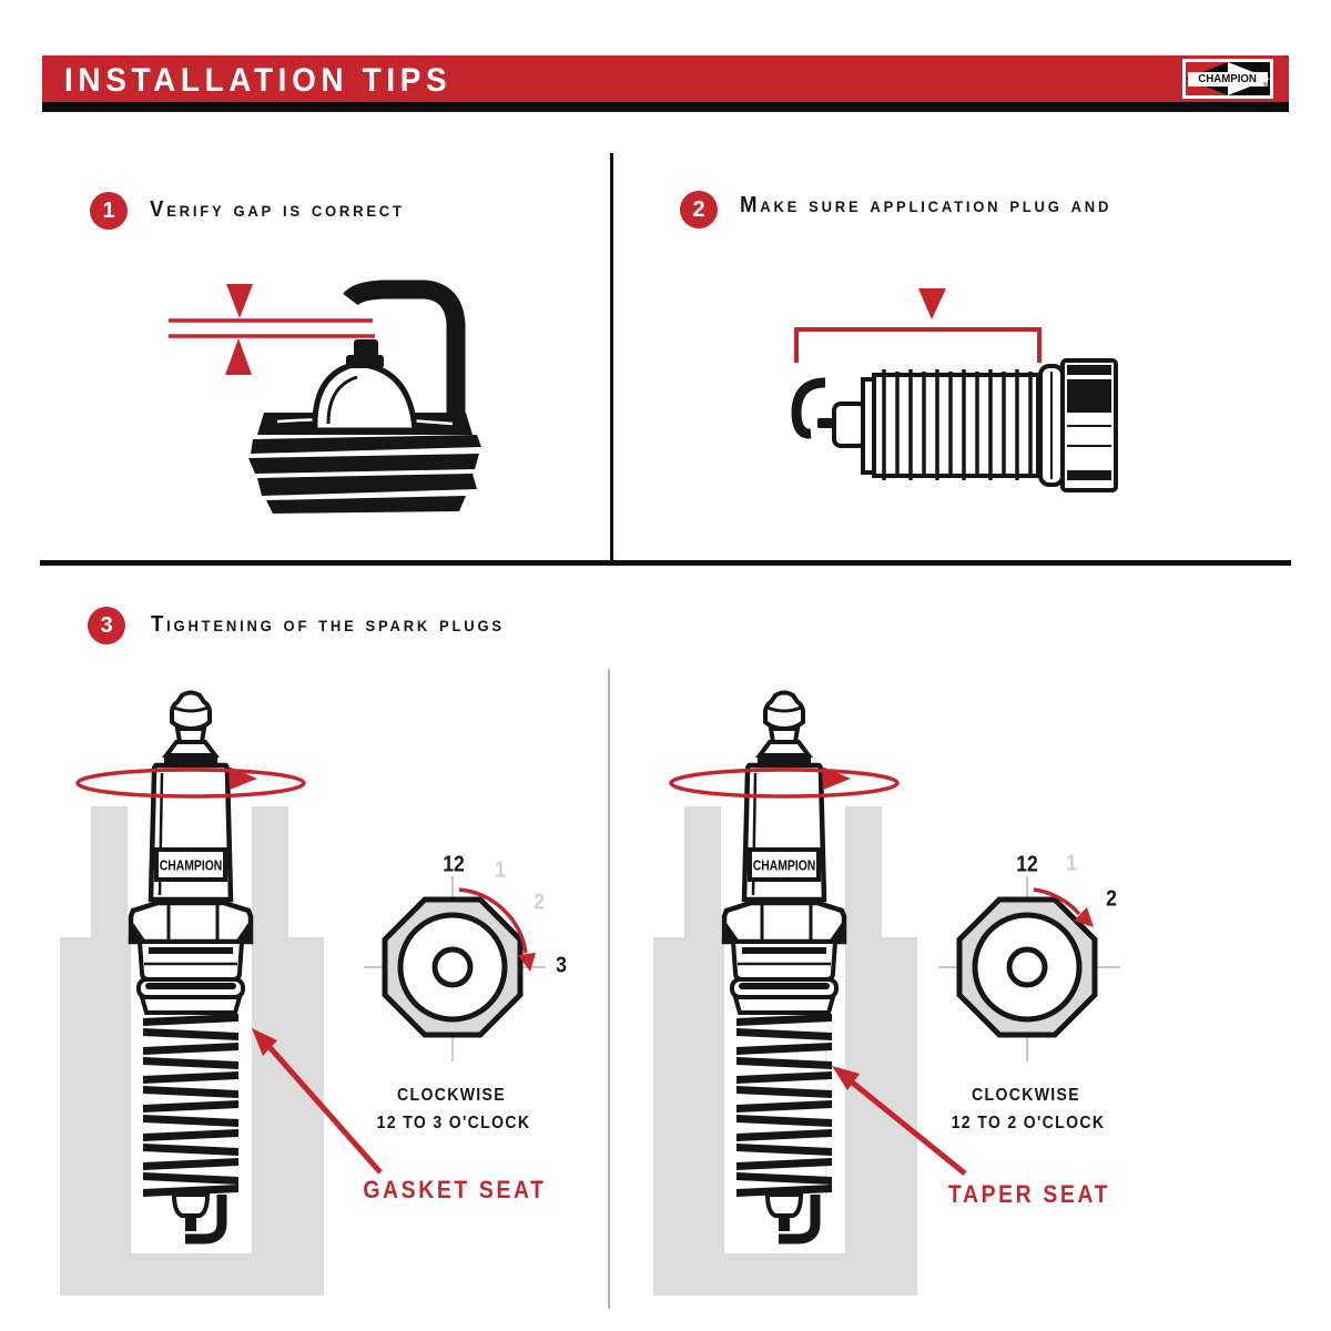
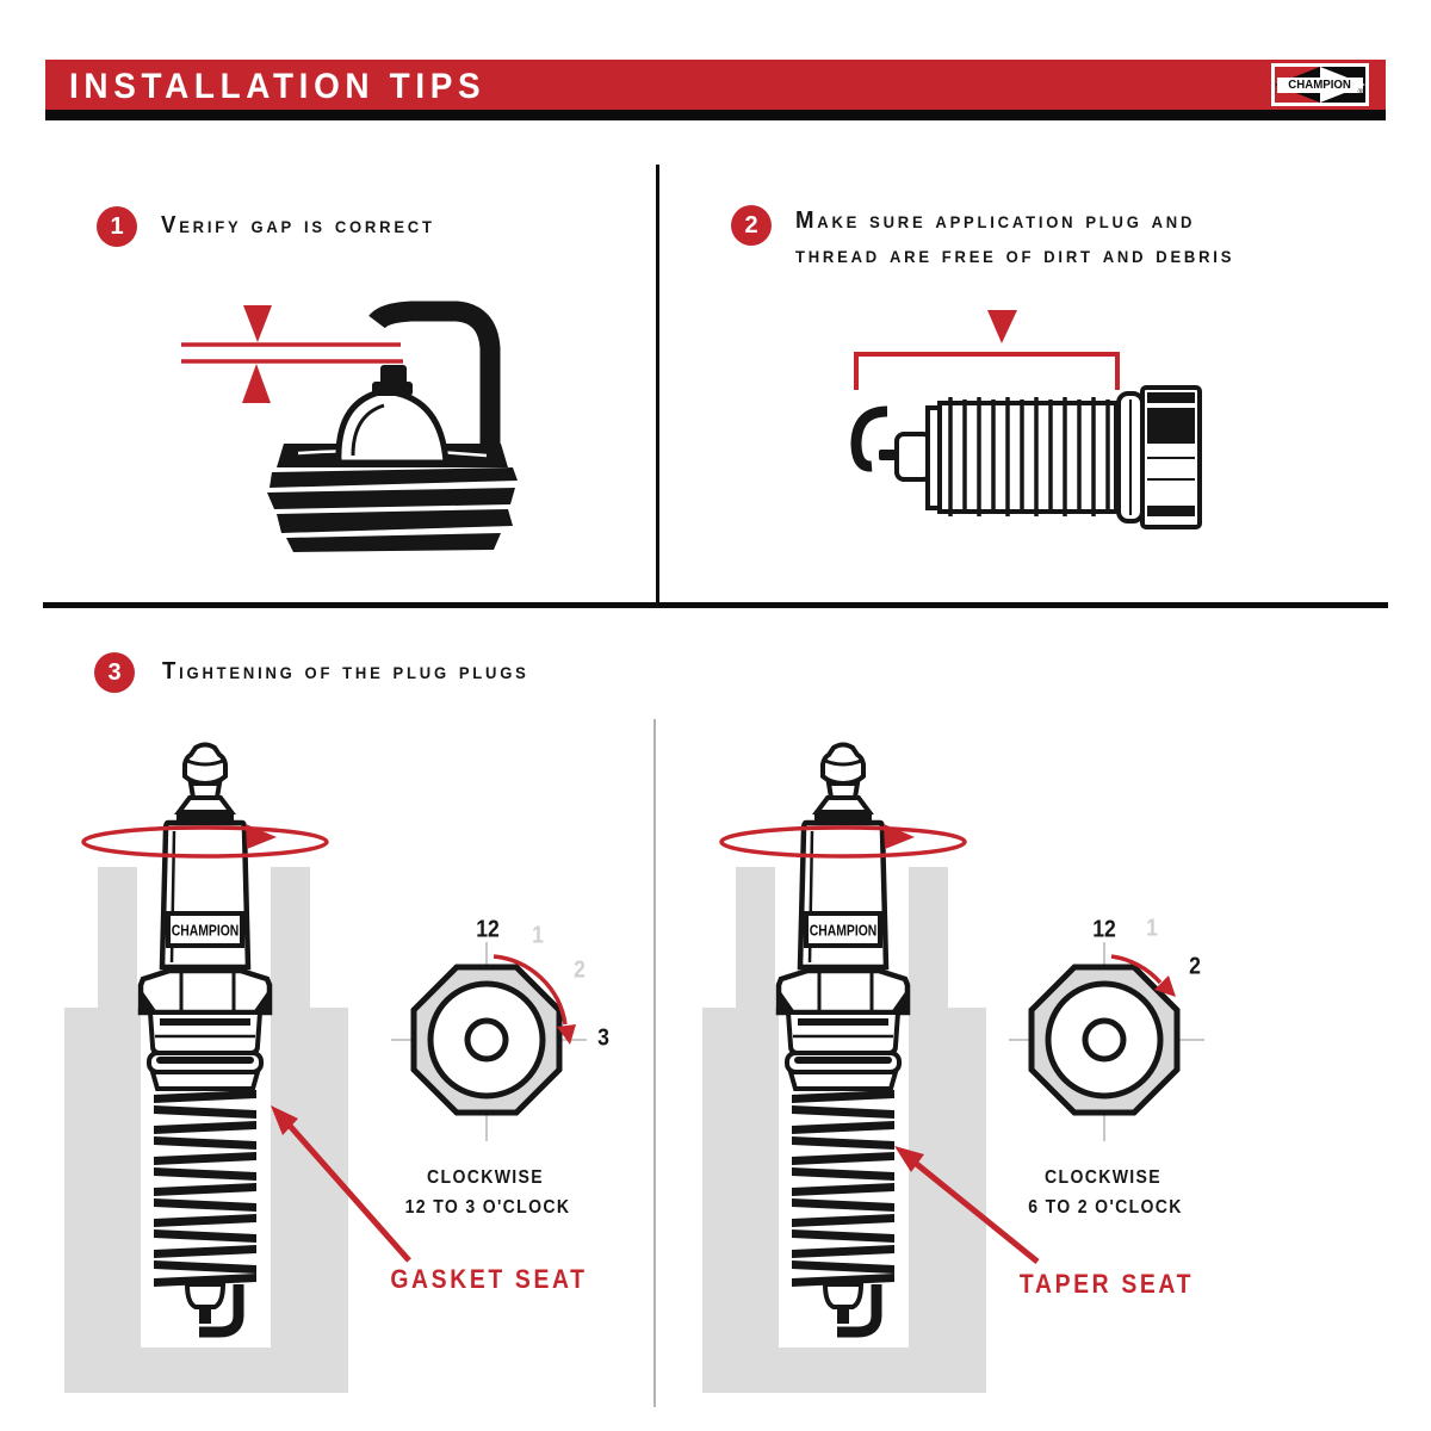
  INSTALLATION TIPS
  CHAMPION
  1
  Verify gap is correct
  2
  Make sure application plug and
+ thread are free of dirt and debris
  3
- Tightening of the spark plugs
+ Tightening of the plug plugs
  CHAMPION
  CHAMPION
  12
  1
  2
  3
  CLOCKWISE
  12 TO 3 O'CLOCK
  GASKET SEAT
  12
  1
  2
  CLOCKWISE
- 12 TO 2 O'CLOCK
+ 6 TO 2 O'CLOCK
  TAPER SEAT
